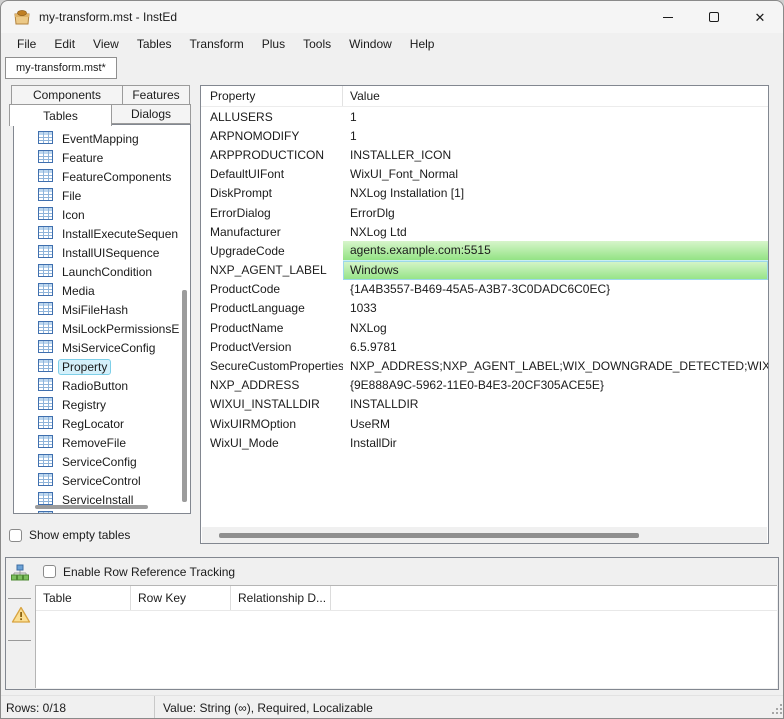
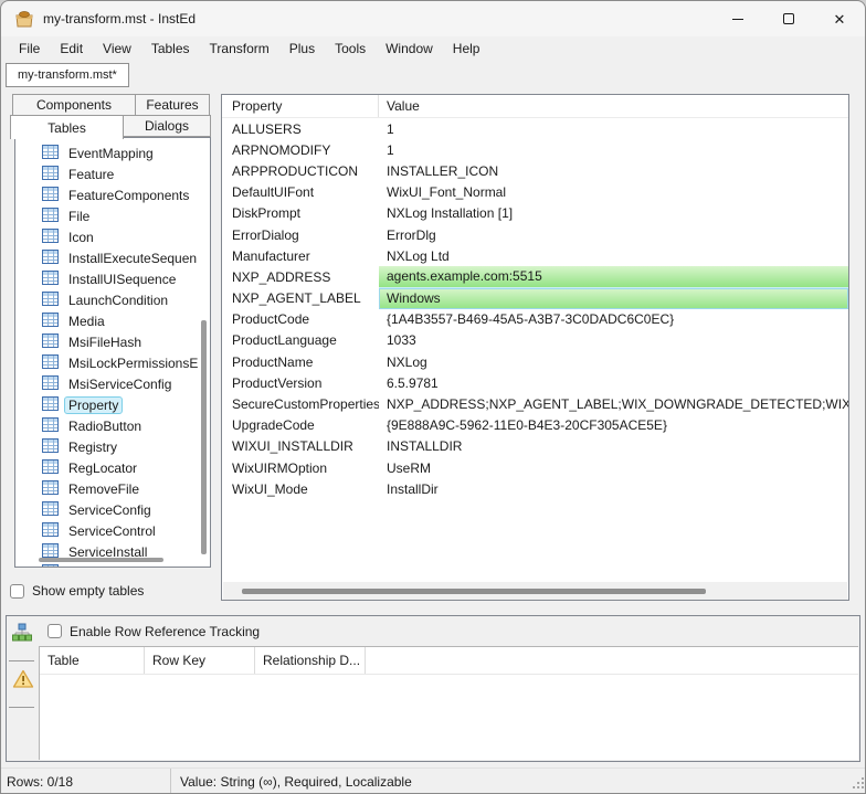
  my-transform.mst - InstEd
  ✕
  File
  Edit
  View
  Tables
  Transform
  Plus
  Tools
  Window
  Help
  my-transform.mst*
  Components
  Features
  Tables
  Dialogs
  EventMapping
  Feature
  FeatureComponents
  File
  Icon
  InstallExecuteSequen
  InstallUISequence
  LaunchCondition
  Media
  MsiFileHash
  MsiLockPermissionsE
  MsiServiceConfig
  Property
  RadioButton
  Registry
  RegLocator
  RemoveFile
  ServiceConfig
  ServiceControl
  ServiceInstall
  Show empty tables
  Property
  Value
  ALLUSERS
  1
  ARPNOMODIFY
  1
  ARPPRODUCTICON
  INSTALLER_ICON
  DefaultUIFont
  WixUI_Font_Normal
  DiskPrompt
  NXLog Installation [1]
  ErrorDialog
  ErrorDlg
  Manufacturer
  NXLog Ltd
- UpgradeCode
+ NXP_ADDRESS
  agents.example.com:5515
  NXP_AGENT_LABEL
  Windows
  ProductCode
  {1A4B3557-B469-45A5-A3B7-3C0DADC6C0EC}
  ProductLanguage
  1033
  ProductName
  NXLog
  ProductVersion
  6.5.9781
  SecureCustomProperties
  NXP_ADDRESS;NXP_AGENT_LABEL;WIX_DOWNGRADE_DETECTED;WIX
- NXP_ADDRESS
+ UpgradeCode
  {9E888A9C-5962-11E0-B4E3-20CF305ACE5E}
  WIXUI_INSTALLDIR
  INSTALLDIR
  WixUIRMOption
  UseRM
  WixUI_Mode
  InstallDir
  Enable Row Reference Tracking
  Table
  Row Key
  Relationship D...
  Rows: 0/18
  Value: String (∞), Required, Localizable
